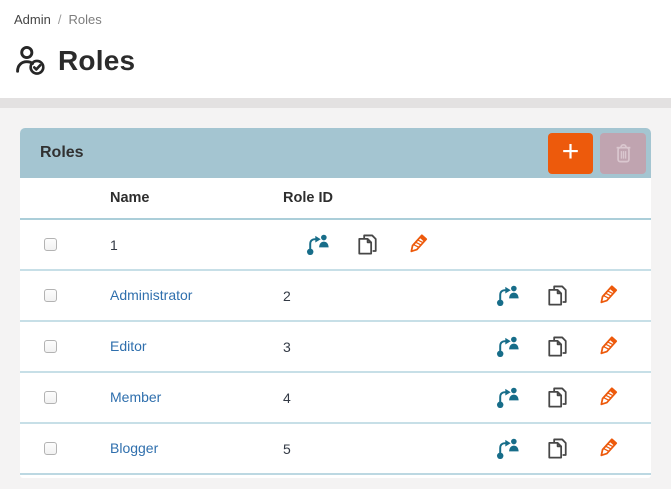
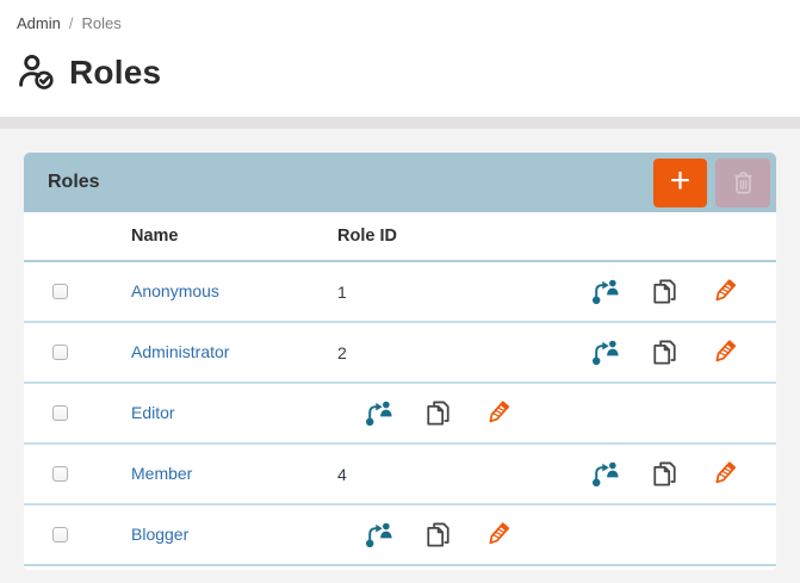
  Admin
  /
  Roles
  Roles
  Roles
  +
  Name
  Role ID
+ Anonymous
  1
  Administrator
  2
  Editor
- 3
  Member
  4
  Blogger
- 5
